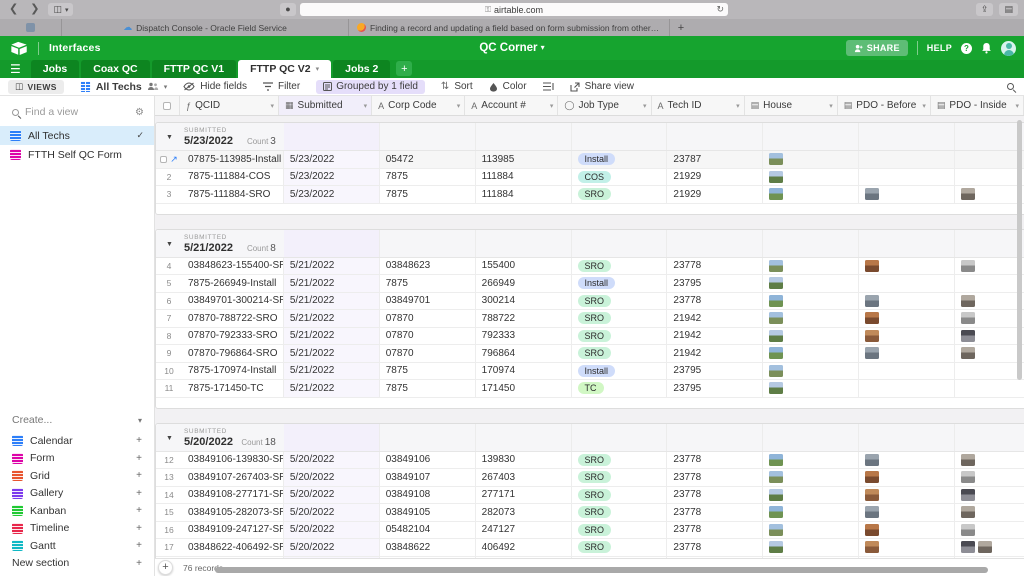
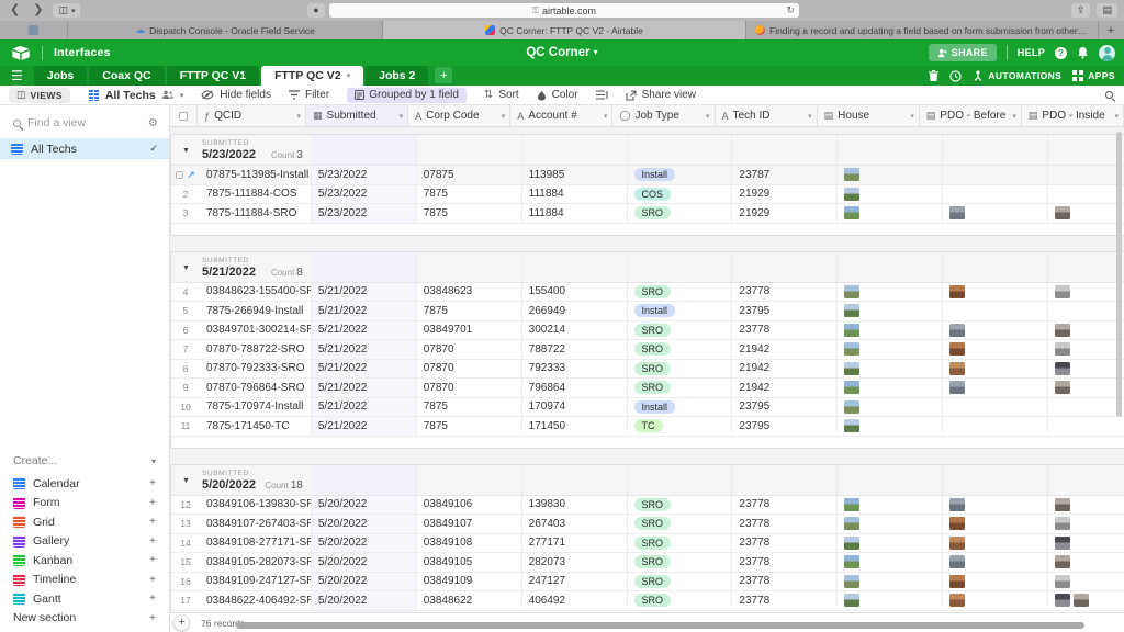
  ❮
  ❯
  ◫
  ●
  ⚿
  airtable.com
  ↻
  ⇪
  ▤
  ☁
  Dispatch Console - Oracle Field Service
+ QC Corner: FTTP QC V2 - Airtable
  Finding a record and updating a field based on form submission from other ta
  +
  Interfaces
  QC Corner ▾
  SHARE
  HELP
  ?
  ☰
  Jobs
  Coax QC
  FTTP QC V1
  FTTP QC V2
  Jobs 2
  +
+ AUTOMATIONS
+ APPS
  ◫
  VIEWS
  All Techs
  Hide fields
  Filter
  Grouped by 1 field
  ⇅
  Sort
  Color
  Share view
  Find a view
  ⚙
  All Techs
  ✓
- FTTH Self QC Form
  Create...
  ▾
  Calendar
  +
  Form
  +
  Grid
  +
  Gallery
  +
  Kanban
  +
  Timeline
  +
  Gantt
  +
  New section
  +
  ƒ
  QCID
  ▦
  Submitted
  A
  Corp Code
  A
  Account #
  ◯
  Job Type
  A
  Tech ID
  ▤
  House
  ▤
  PDO - Before
  ▤
  PDO - Inside
  5/23/2022
  Count 3
  ↗
  07875-113985-Install
  5/23/2022
- 05472
+ 07875
  113985
  Install
  23787
  2
  7875-111884-COS
  5/23/2022
  7875
  111884
  COS
  21929
  3
  7875-111884-SRO
  5/23/2022
  7875
  111884
  SRO
  21929
  5/21/2022
  Count 8
  4
  03848623-155400-SR
  5/21/2022
  03848623
  155400
  SRO
  23778
  5
  7875-266949-Install
  5/21/2022
  7875
  266949
  Install
  23795
  6
  03849701-300214-SR
  5/21/2022
  03849701
  300214
  SRO
  23778
  7
  07870-788722-SRO
  5/21/2022
  07870
  788722
  SRO
  21942
  8
  07870-792333-SRO
  5/21/2022
  07870
  792333
  SRO
  21942
  9
  07870-796864-SRO
  5/21/2022
  07870
  796864
  SRO
  21942
  10
  7875-170974-Install
  5/21/2022
  7875
  170974
  Install
  23795
  11
  7875-171450-TC
  5/21/2022
  7875
  171450
  TC
  23795
  5/20/2022
  Count 18
  12
  03849106-139830-SR
  5/20/2022
  03849106
  139830
  SRO
  23778
  13
  03849107-267403-SR
  5/20/2022
  03849107
  267403
  SRO
  23778
  14
  03849108-277171-SR
  5/20/2022
  03849108
  277171
  SRO
  23778
  15
  03849105-282073-SR
  5/20/2022
  03849105
  282073
  SRO
  23778
  16
  03849109-247127-SR
  5/20/2022
- 05482104
+ 03849109
  247127
  SRO
  23778
  17
  03848622-406492-SR
  5/20/2022
  03848622
  406492
  SRO
  23778
  +
  76 recor
